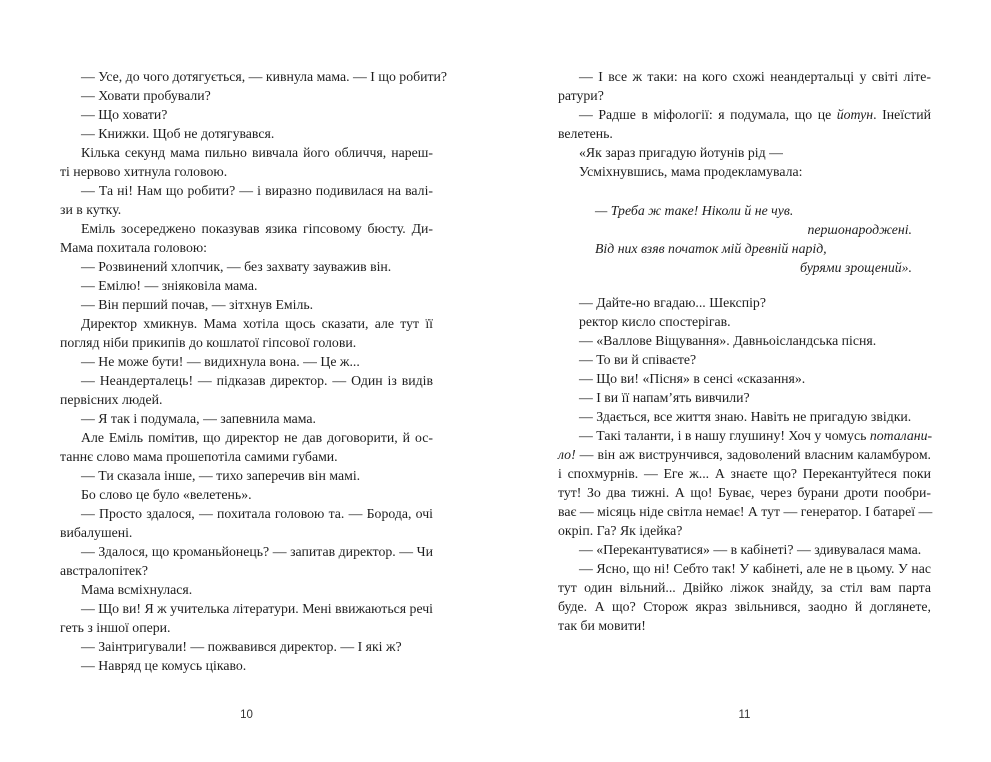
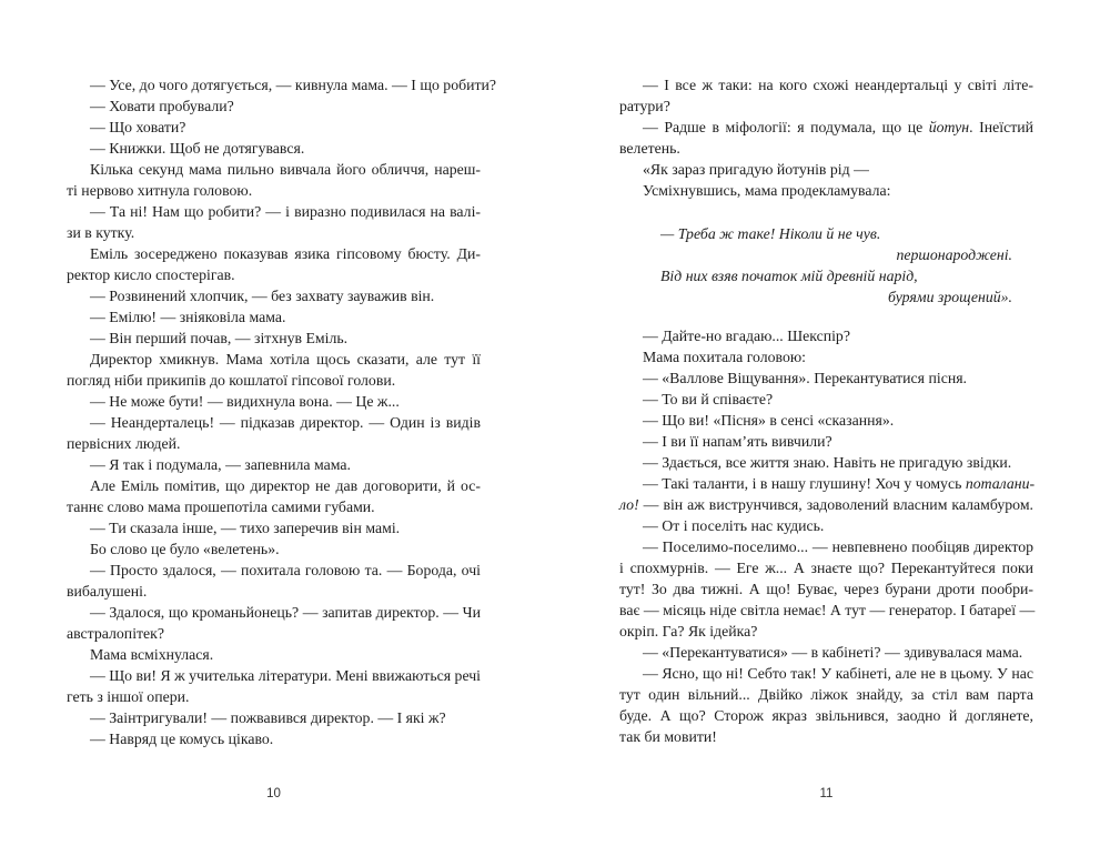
  — Усе, до чого дотягується, — кивнула мама. — І що робити?
  — Ховати пробували?
  — Що ховати?
  — Книжки. Щоб не дотягувався.
  Кілька секунд мама пильно вивчала його обличчя, нареш-
  ті нервово хитнула головою.
  — Та ні! Нам що робити? — і виразно подивилася на валі-
  зи в кутку.
  Еміль зосереджено показував язика гіпсовому бюсту. Ди-
- Мама похитала головою:
+ ректор кисло спостерігав.
  — Розвинений хлопчик, — без захвату зауважив він.
  — Емілю! — зніяковіла мама.
  — Він перший почав, — зітхнув Еміль.
  Директор хмикнув. Мама хотіла щось сказати, але тут її
  погляд ніби прикипів до кошлатої гіпсової голови.
  — Не може бути! — видихнула вона. — Це ж...
  — Неандерталець! — підказав директор. — Один із видів
  первісних людей.
  — Я так і подумала, — запевнила мама.
  Але Еміль помітив, що директор не дав договорити, й ос-
  таннє слово мама прошепотіла самими губами.
  — Ти сказала інше, — тихо заперечив він мамі.
  Бо слово це було «велетень».
  — Просто здалося, — похитала головою та. — Борода, очі
  вибалушені.
  — Здалося, що кроманьйонець? — запитав директор. — Чи
  австралопітек?
  Мама всміхнулася.
  — Що ви! Я ж учителька літератури. Мені ввижаються речі
  геть з іншої опери.
  — Заінтригували! — пожвавився директор. — І які ж?
  — Навряд це комусь цікаво.
  — І все ж таки: на кого схожі неандертальці у світі літе-
  ратури?
  — Радше в міфології: я подумала, що це йотун. Інеїстий
  велетень.
  «Як зараз пригадую йотунів рід —
  Усміхнувшись, мама продекламувала:
  — Треба ж таке! Ніколи й не чув.
  першонароджені.
  Від них взяв початок мій древній нарід,
  бурями зрощений».
  — Дайте-но вгадаю... Шекспір?
- ректор кисло спостерігав.
+ Мама похитала головою:
- — «Валлове Віщування». Давньоісландська пісня.
+ — «Валлове Віщування». Перекантуватися пісня.
  — То ви й співаєте?
  — Що ви! «Пісня» в сенсі «сказання».
  — І ви її напам’ять вивчили?
  — Здається, все життя знаю. Навіть не пригадую звідки.
  — Такі таланти, і в нашу глушину! Хоч у чомусь поталани-
  ло! — він аж виструнчився, задоволений власним каламбуром.
+ — От і поселіть нас кудись.
+ — Поселимо-поселимо... — невпевнено пообіцяв директор
  і спохмурнів. — Еге ж... А знаєте що? Перекантуйтеся поки
  тут! Зо два тижні. А що! Буває, через бурани дроти пообри-
  ває — місяць ніде світла немає! А тут — генератор. І батареї —
  окріп. Га? Як ідейка?
  — «Перекантуватися» — в кабінеті? — здивувалася мама.
  — Ясно, що ні! Себто так! У кабінеті, але не в цьому. У нас
  тут один вільний... Двійко ліжок знайду, за стіл вам парта
  буде. А що? Сторож якраз звільнився, заодно й доглянете,
  так би мовити!
  10
  11
